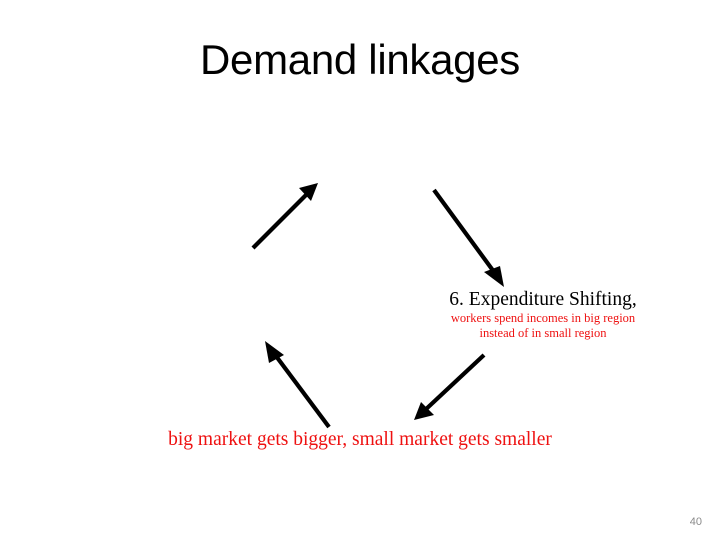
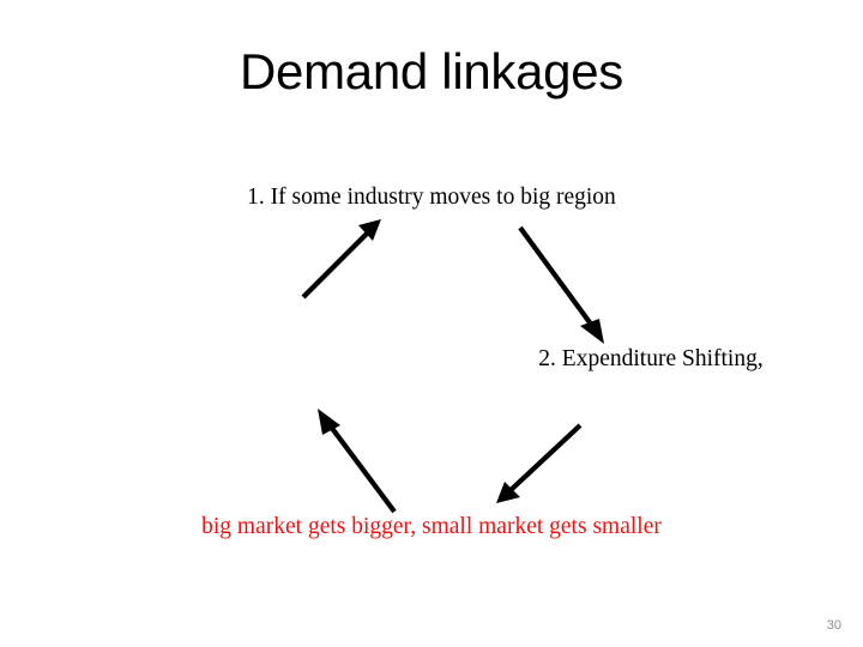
  Demand linkages
+ 1. If some industry moves to big region
- 6. Expenditure Shifting,
+ 2. Expenditure Shifting,
- workers spend incomes in big region
- instead of in small region
  big market gets bigger, small market gets smaller
- 40
+ 30
